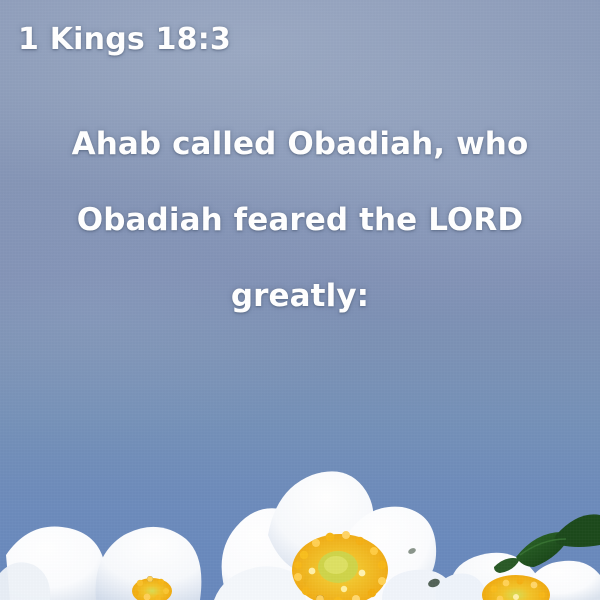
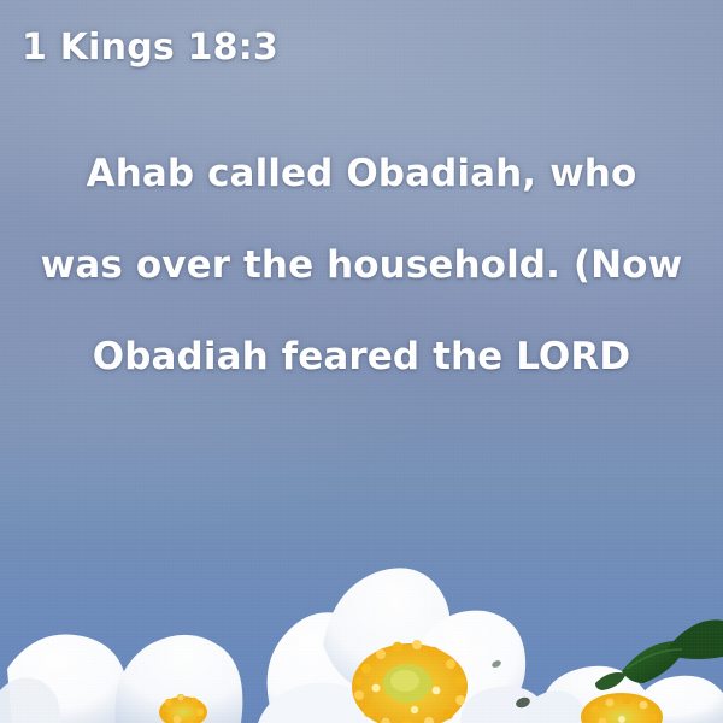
  1 Kings 18:3
  Ahab called Obadiah, who
+ was over the household. (Now
  Obadiah feared the LORD
- greatly:
